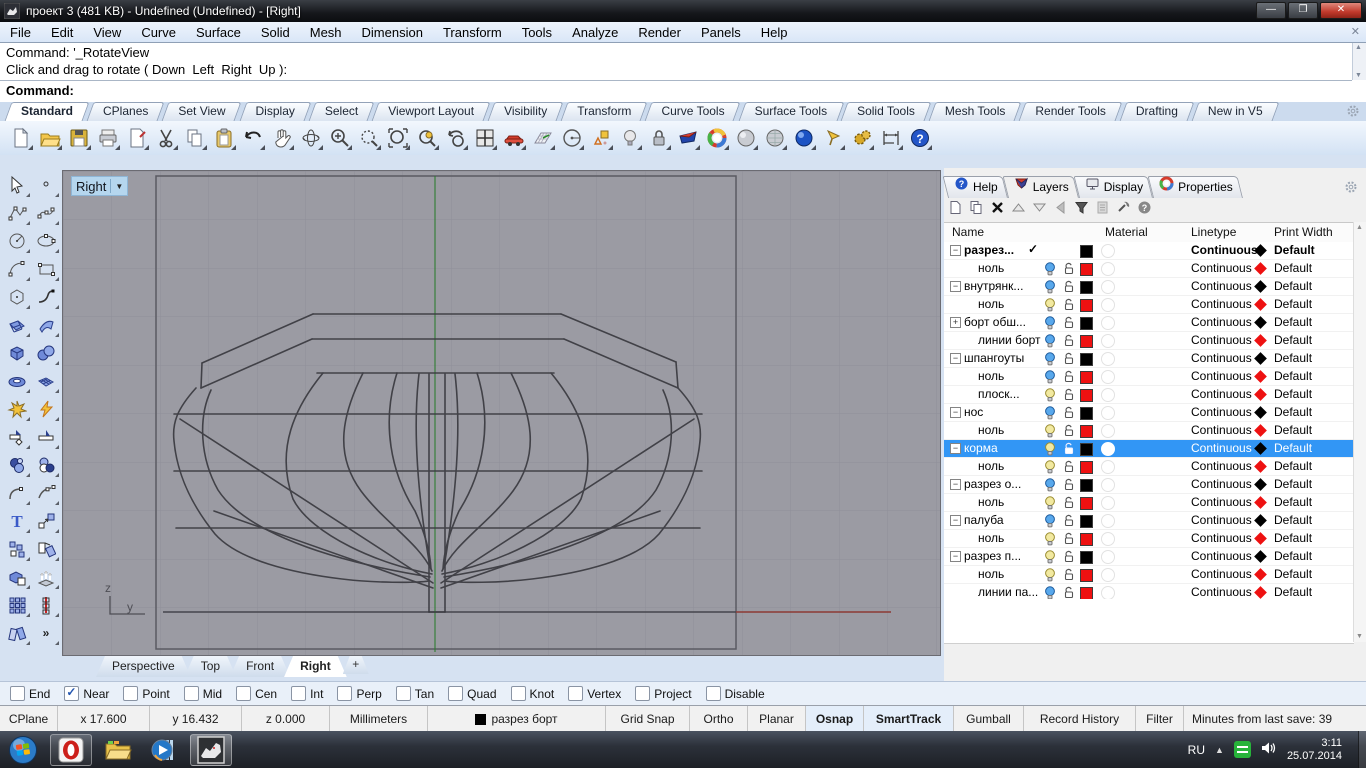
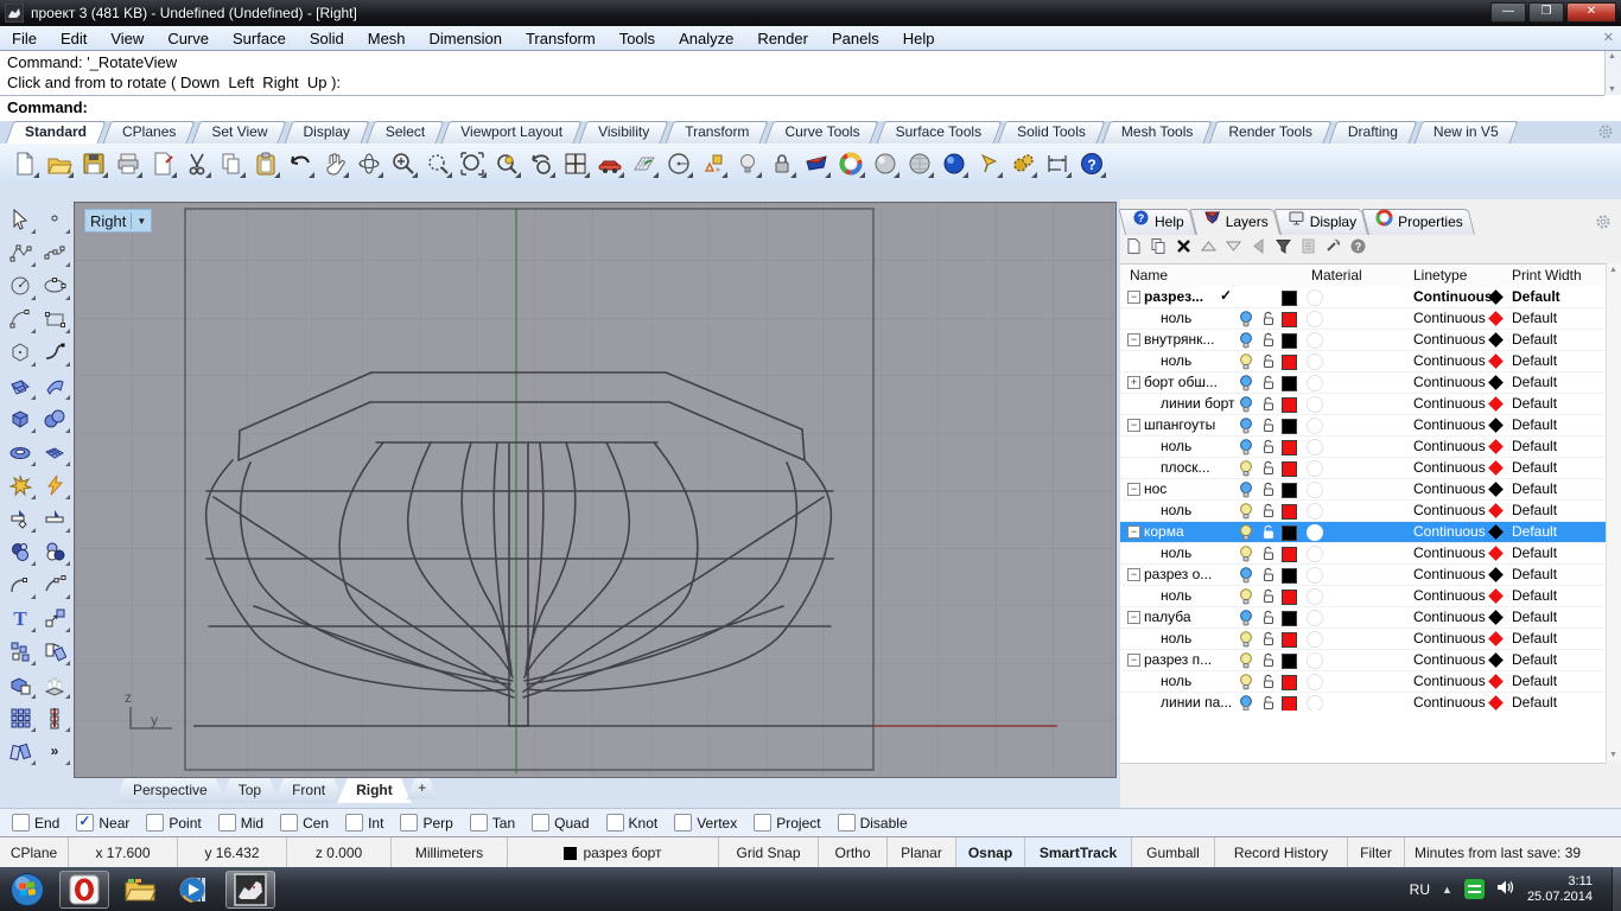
  проект 3 (481 KB) - Undefined (Undefined) - [Right]
  —
  ❐
  ✕
  File
  Edit
  View
  Curve
  Surface
  Solid
  Mesh
  Dimension
  Transform
  Tools
  Analyze
  Render
  Panels
  Help
  ✕
  Command: '_RotateView
- Click and drag to rotate ( Down Left Right Up ):
+ Click and from to rotate ( Down Left Right Up ):
  Command:
  Standard
  CPlanes
  Set View
  Display
  Select
  Viewport Layout
  Visibility
  Transform
  Curve Tools
  Surface Tools
  Solid Tools
  Mesh Tools
  Render Tools
  Drafting
  New in V5
  ?
  T
  »
  Right
  ▼
  z
  y
  Perspective
  Top
  Front
  Right
  +
  ?
  Help
  Layers
  Display
  Properties
  ?
  Name
  Material
  Linetype
  Print Width
  −
  разрез...
  ✓
  Continuou
  Default
  ноль
  Continuous
  Default
  −
  внутрянк...
  Continuous
  Default
  ноль
  Continuous
  Default
  +
  борт обш...
  Continuous
  Default
  линии борт
  Continuous
  Default
  −
  шпангоуты
  Continuous
  Default
  ноль
  Continuous
  Default
  плоск...
  Continuous
  Default
  −
  нос
  Continuous
  Default
  ноль
  Continuous
  Default
  −
  корма
  Continuous
  Default
  ноль
  Continuous
  Default
  −
  разрез о...
  Continuous
  Default
  ноль
  Continuous
  Default
  −
  палуба
  Continuous
  Default
  ноль
  Continuous
  Default
  −
  разрез п...
  Continuous
  Default
  ноль
  Continuous
  Default
  линии па...
  Continuous
  Default
  End
  Near
  Point
  Mid
  Cen
  Int
  Perp
  Tan
  Quad
  Knot
  Vertex
  Project
  Disable
  CPlane
  x 17.600
  y 16.432
  z 0.000
  Millimeters
  разрез борт
  Grid Snap
  Ortho
  Planar
  Osnap
  SmartTrack
  Gumball
  Record History
  Filter
  Minutes from last save: 39
  RU
  ▲
  3:11
  25.07.2014
